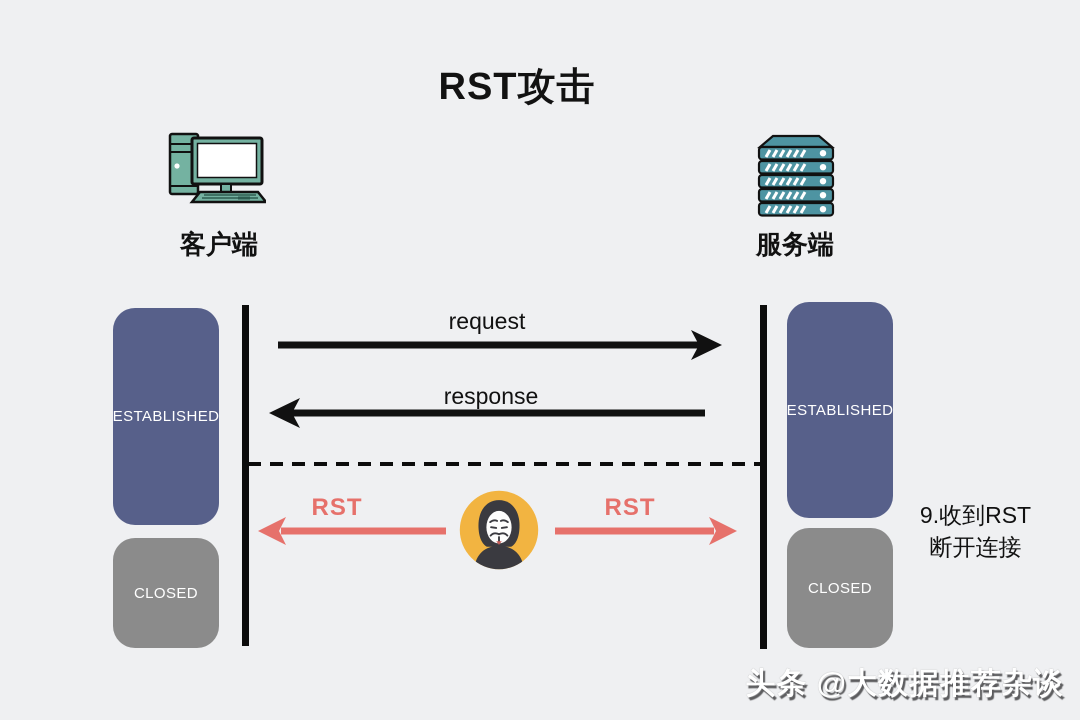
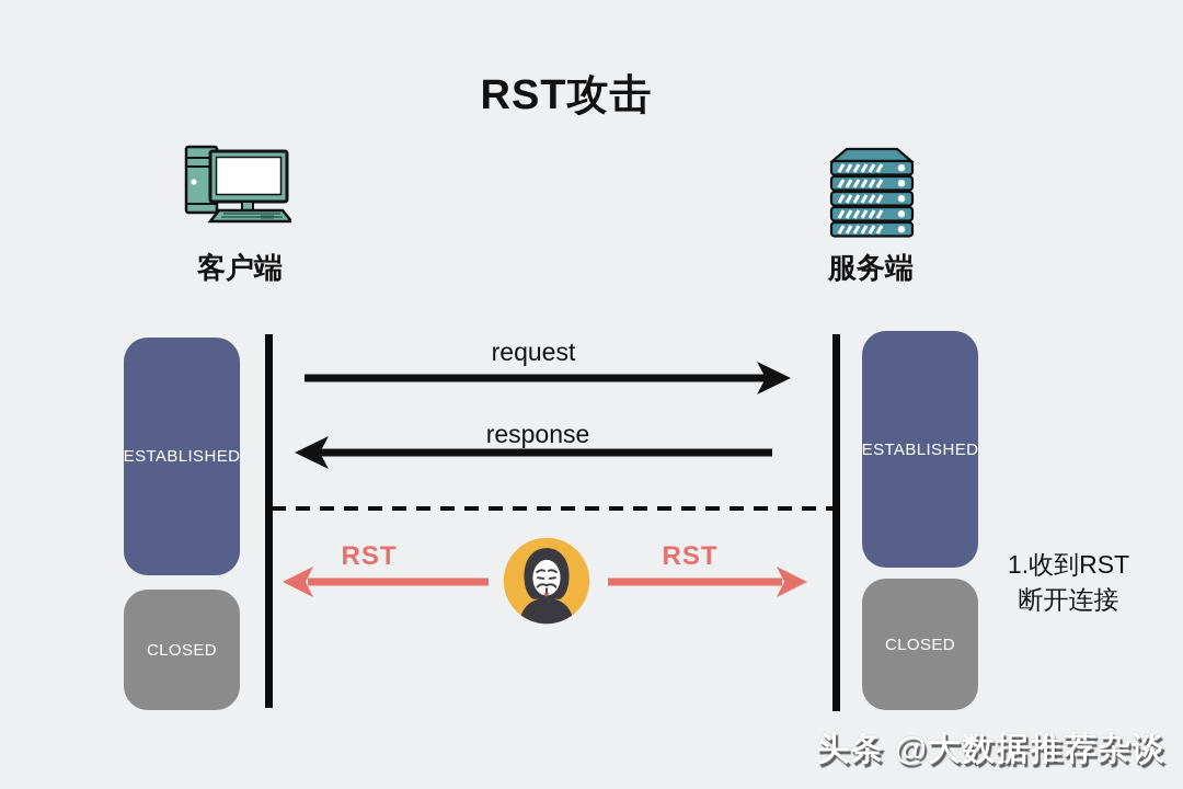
  RST攻击
  客户端
  服务端
  ESTABLISHED
  CLOSED
  ESTABLISHED
  CLOSED
  request
  response
  RST
  RST
- 9.收到RST
+ 1.收到RST
  断开连接
  头条 @大数据推荐杂谈
